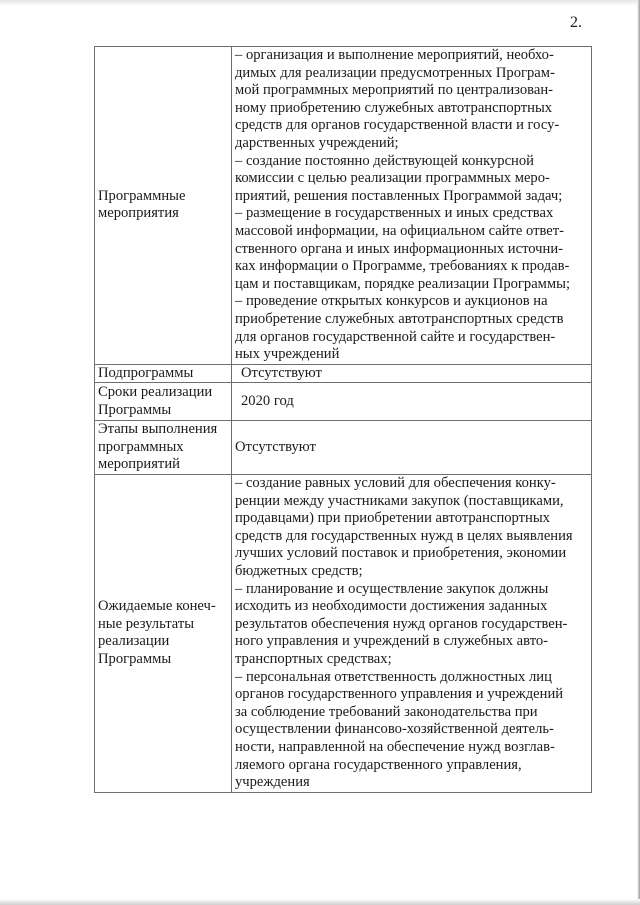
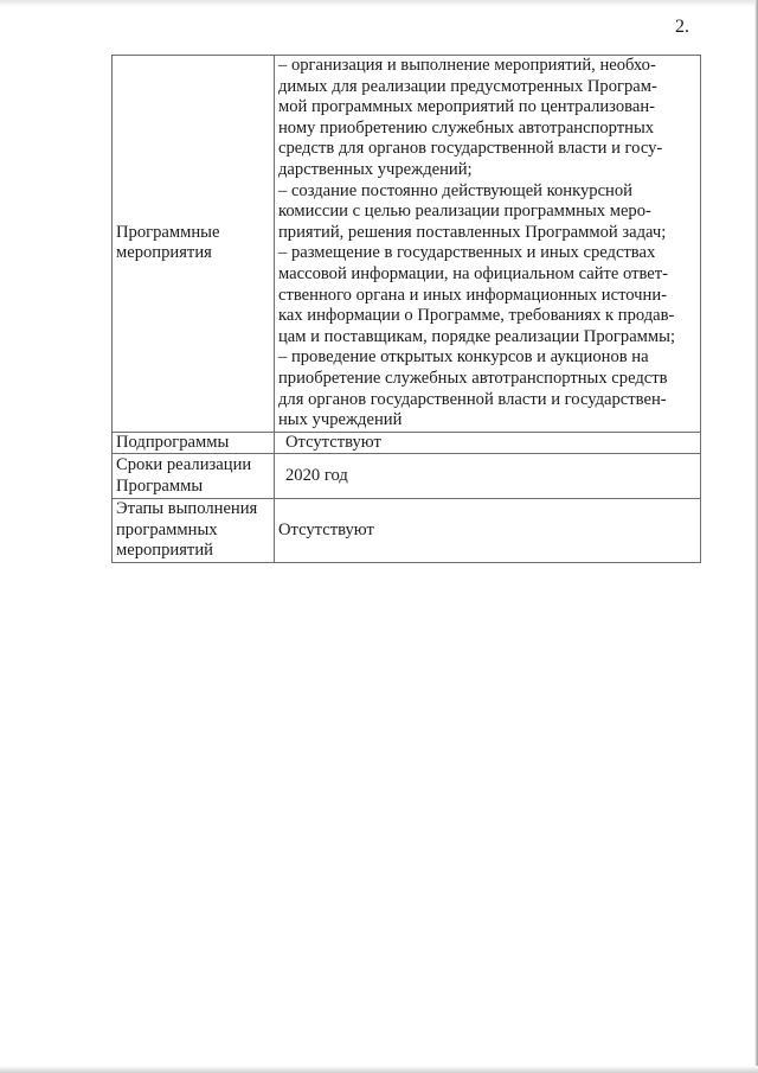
  2.
- Программные мероприятия	– организация и выполнение мероприятий, необхо- димых для реализации предусмотренных Програм- мой программных мероприятий по централизован- ному приобретению служебных автотранспортных средств для органов государственной власти и госу- дарственных учреждений; – создание постоянно действующей конкурсной комиссии с целью реализации программных меро- приятий, решения поставленных Программой задач; – размещение в государственных и иных средствах массовой информации, на официальном сайте ответ- ственного органа и иных информационных источни- ках информации о Программе, требованиях к продав- цам и поставщикам, порядке реализации Программы; – проведение открытых конкурсов и аукционов на приобретение служебных автотранспортных средств для органов государственной сайте и государствен- ных учреждений
+ Программные мероприятия	– организация и выполнение мероприятий, необхо- димых для реализации предусмотренных Програм- мой программных мероприятий по централизован- ному приобретению служебных автотранспортных средств для органов государственной власти и госу- дарственных учреждений; – создание постоянно действующей конкурсной комиссии с целью реализации программных меро- приятий, решения поставленных Программой задач; – размещение в государственных и иных средствах массовой информации, на официальном сайте ответ- ственного органа и иных информационных источни- ках информации о Программе, требованиях к продав- цам и поставщикам, порядке реализации Программы; – проведение открытых конкурсов и аукционов на приобретение служебных автотранспортных средств для органов государственной власти и государствен- ных учреждений
  Подпрограммы	Отсутствуют
  Сроки реализации Программы	2020 год
  Этапы выполнения программных мероприятий	Отсутствуют
- Ожидаемые конеч- ные результаты реализации Программы	– создание равных условий для обеспечения конку- ренции между участниками закупок (поставщиками, продавцами) при приобретении автотранспортных средств для государственных нужд в целях выявления лучших условий поставок и приобретения, экономии бюджетных средств; – планирование и осуществление закупок должны исходить из необходимости достижения заданных результатов обеспечения нужд органов государствен- ного управления и учреждений в служебных авто- транспортных средствах; – персональная ответственность должностных лиц органов государственного управления и учреждений за соблюдение требований законодательства при осуществлении финансово-хозяйственной деятель- ности, направленной на обеспечение нужд возглав- ляемого органа государственного управления, учреждения
